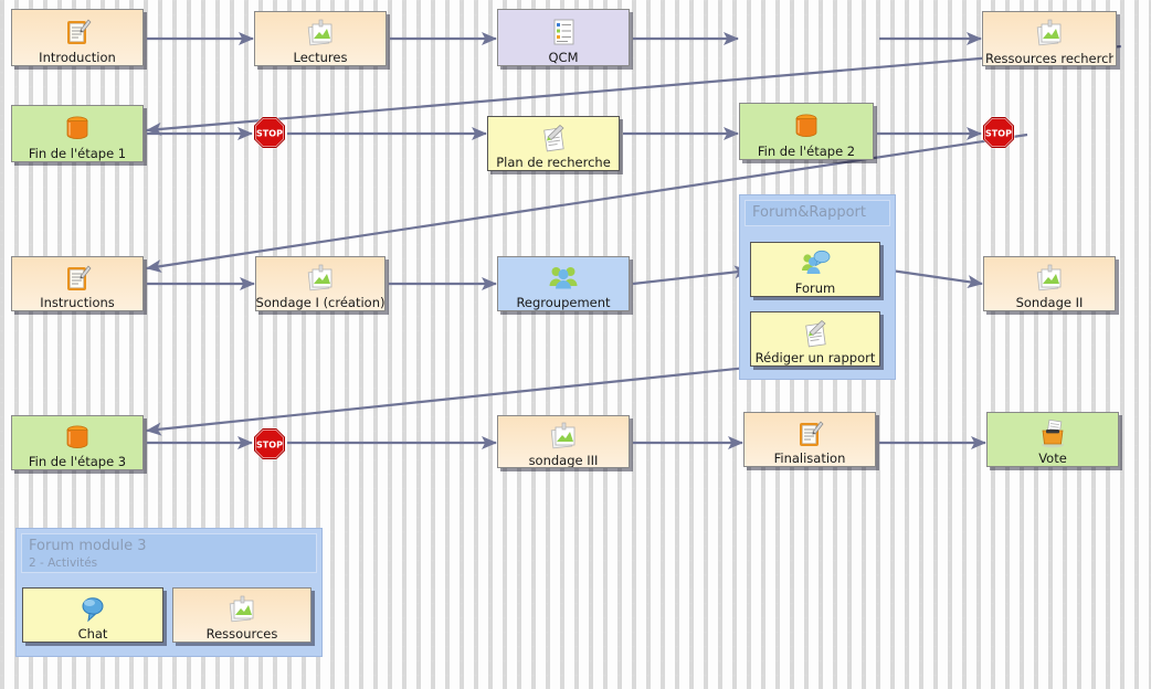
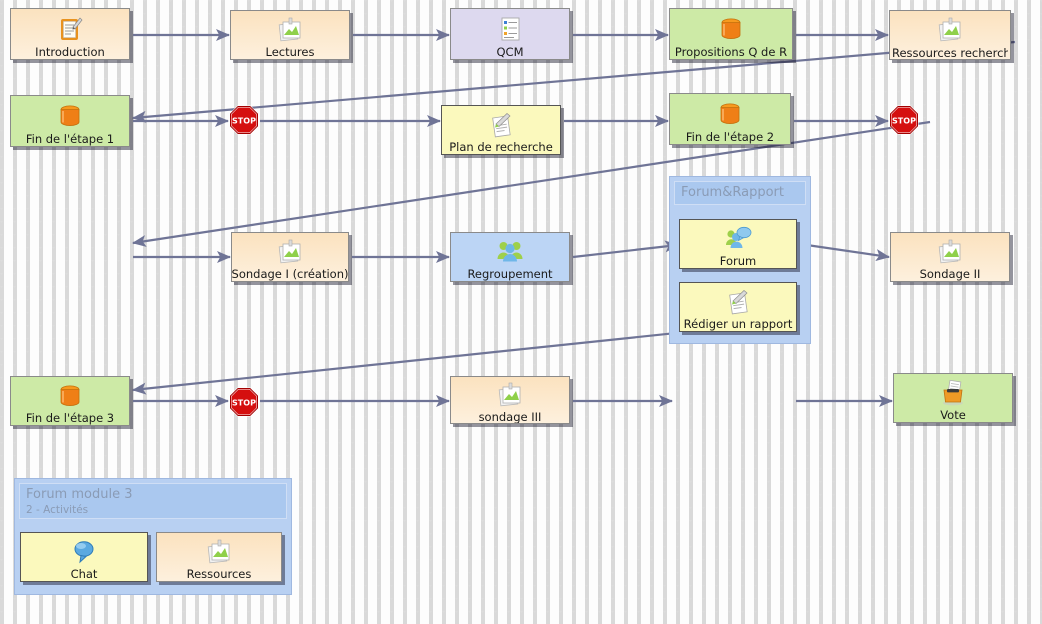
  Forum&Rapport
  Forum module 3
  2 - Activités
  Introduction
  Lectures
  QCM
+ Propositions Q de R
  Ressources recherch
  Fin de l'étape 1
  Plan de recherche
  Fin de l'étape 2
- Instructions
  Sondage I (création)
  Regroupement
  Forum
  Rédiger un rapport
  Sondage II
  Fin de l'étape 3
  sondage III
- Finalisation
  Vote
  Chat
  Ressources
  STOP
  STOP
  STOP
